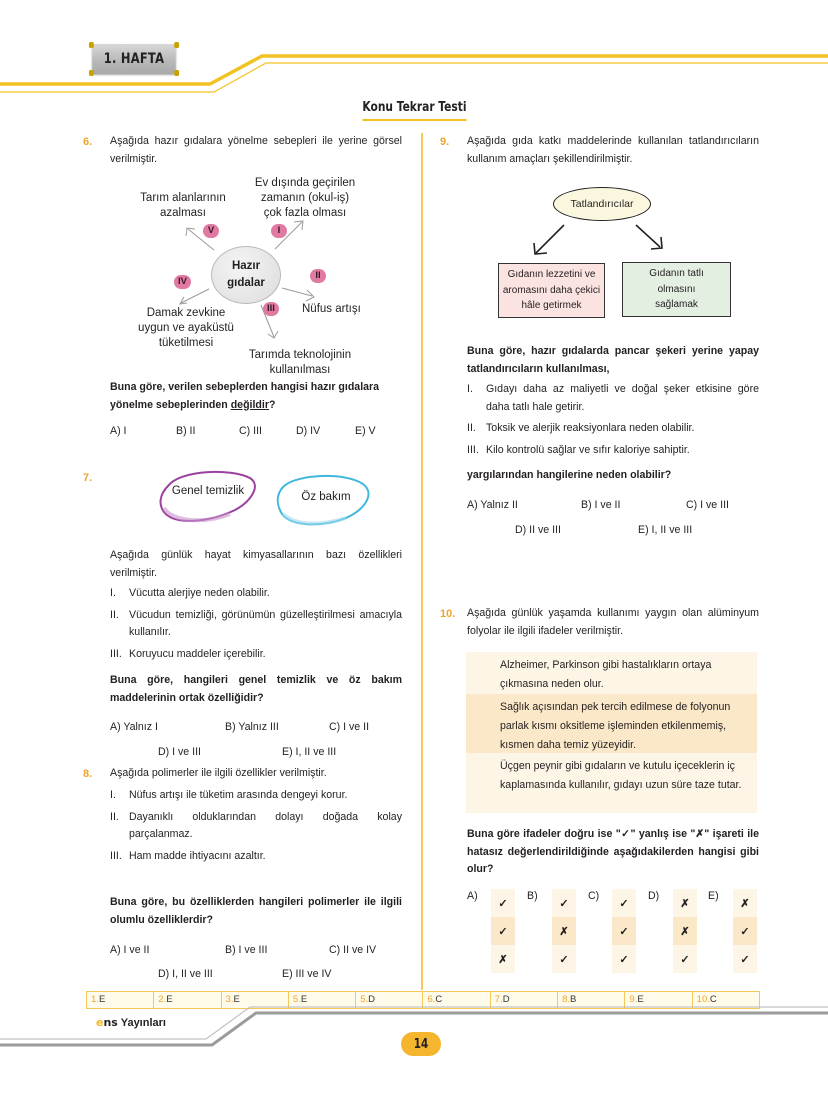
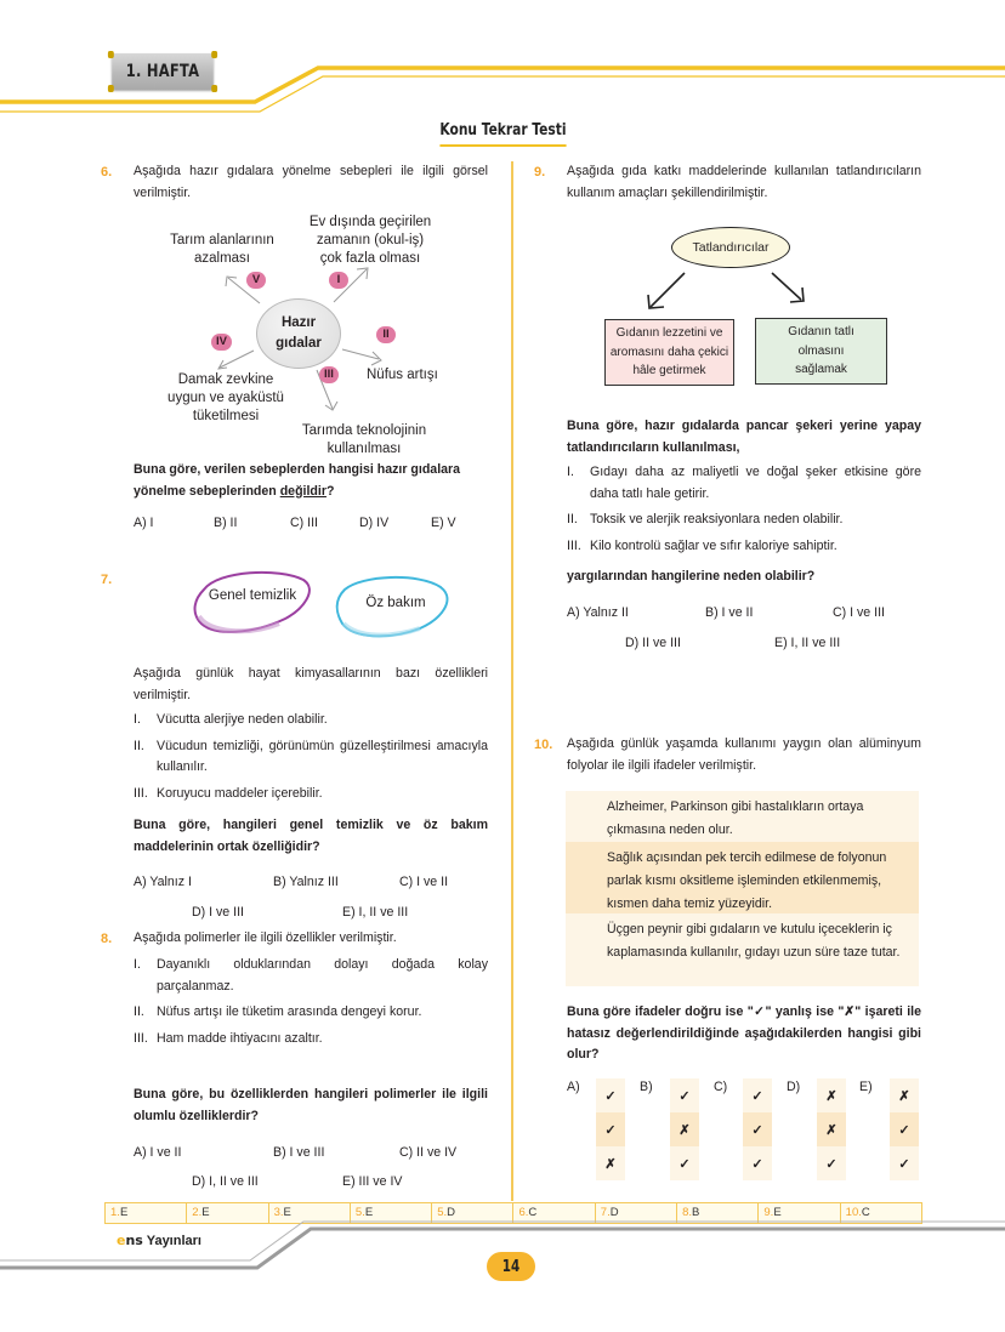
  1. HAFTA
  Konu Tekrar Testi
  6.
- Aşağıda hazır gıdalara yönelme sebepleri ile yerine görsel verilmiştir.
+ Aşağıda hazır gıdalara yönelme sebepleri ile ilgili görsel verilmiştir.
  Hazır
  gıdalar
  I
  II
  III
  IV
  V
  Ev dışında geçirilen
  zamanın (okul-iş)
  çok fazla olması
  Nüfus artışı
  Tarımda teknolojinin
  kullanılması
  Damak zevkine
  uygun ve ayaküstü
  tüketilmesi
  Tarım alanlarının
  azalması
  Buna göre, verilen sebeplerden hangisi hazır gıdalara yönelme sebeplerinden değildir?
  A) I
  B) II
  C) III
  D) IV
  E) V
  7.
  Genel temizlik
  Öz bakım
  Aşağıda günlük hayat kimyasallarının bazı özellikleri verilmiştir.
  I.
  Vücutta alerjiye neden olabilir.
  II.
  Vücudun temizliği, görünümün güzelleştirilmesi amacıyla kullanılır.
  III.
  Koruyucu maddeler içerebilir.
  Buna göre, hangileri genel temizlik ve öz bakım maddelerinin ortak özelliğidir?
  A) Yalnız I
  B) Yalnız III
  C) I ve II
  D) I ve III
  E) I, II ve III
  8.
  Aşağıda polimerler ile ilgili özellikler verilmiştir.
  I.
- Nüfus artışı ile tüketim arasında dengeyi korur.
+ Dayanıklı olduklarından dolayı doğada kolay parçalanmaz.
  II.
- Dayanıklı olduklarından dolayı doğada kolay parçalanmaz.
+ Nüfus artışı ile tüketim arasında dengeyi korur.
  III.
  Ham madde ihtiyacını azaltır.
  Buna göre, bu özelliklerden hangileri polimerler ile ilgili olumlu özelliklerdir?
  A) I ve II
  B) I ve III
  C) II ve IV
  D) I, II ve III
  E) III ve IV
  9.
  Aşağıda gıda katkı maddelerinde kullanılan tatlandırıcıların kullanım amaçları şekillendirilmiştir.
  Tatlandırıcılar
  Gıdanın lezzetini ve aromasını daha çekici hâle getirmek
  Gıdanın tatlı olmasını sağlamak
  Buna göre, hazır gıdalarda pancar şekeri yerine yapay tatlandırıcıların kullanılması,
  I.
  Gıdayı daha az maliyetli ve doğal şeker etkisine göre daha tatlı hale getirir.
  II.
  Toksik ve alerjik reaksiyonlara neden olabilir.
  III.
  Kilo kontrolü sağlar ve sıfır kaloriye sahiptir.
  yargılarından hangilerine neden olabilir?
  A) Yalnız II
  B) I ve II
  C) I ve III
  D) II ve III
  E) I, II ve III
  10.
  Aşağıda günlük yaşamda kullanımı yaygın olan alüminyum folyolar ile ilgili ifadeler verilmiştir.
  Alzheimer, Parkinson gibi hastalıkların ortaya çıkmasına neden olur.
  Sağlık açısından pek tercih edilmese de folyonun parlak kısmı oksitleme işleminden etkilenmemiş, kısmen daha temiz yüzeyidir.
  Üçgen peynir gibi gıdaların ve kutulu içeceklerin iç kaplamasında kullanılır, gıdayı uzun süre taze tutar.
  Buna göre ifadeler doğru ise "✓" yanlış ise "✗" işareti ile hatasız değerlendirildiğinde aşağıdakilerden hangisi gibi olur?
  A)
  ✓
  ✓
  ✗
  B)
  ✓
  ✗
  ✓
  C)
  ✓
  ✓
  ✓
  D)
  ✗
  ✗
  ✓
  E)
  ✗
  ✓
  ✓
  1.E
  2.E
  3.E
  5.E
  5.D
  6.C
  7.D
  8.B
  9.E
  10.C
  ens Yayınları
  14
